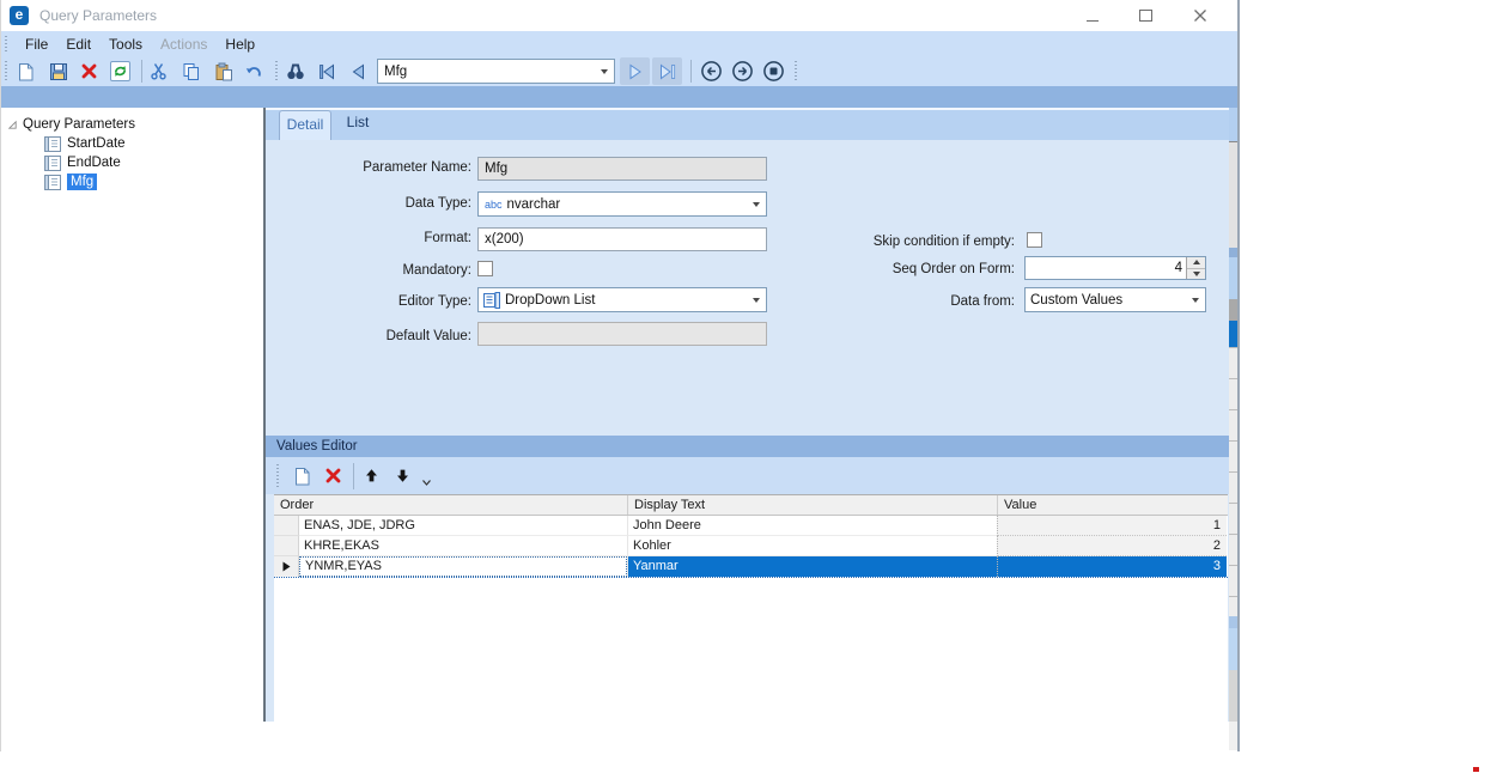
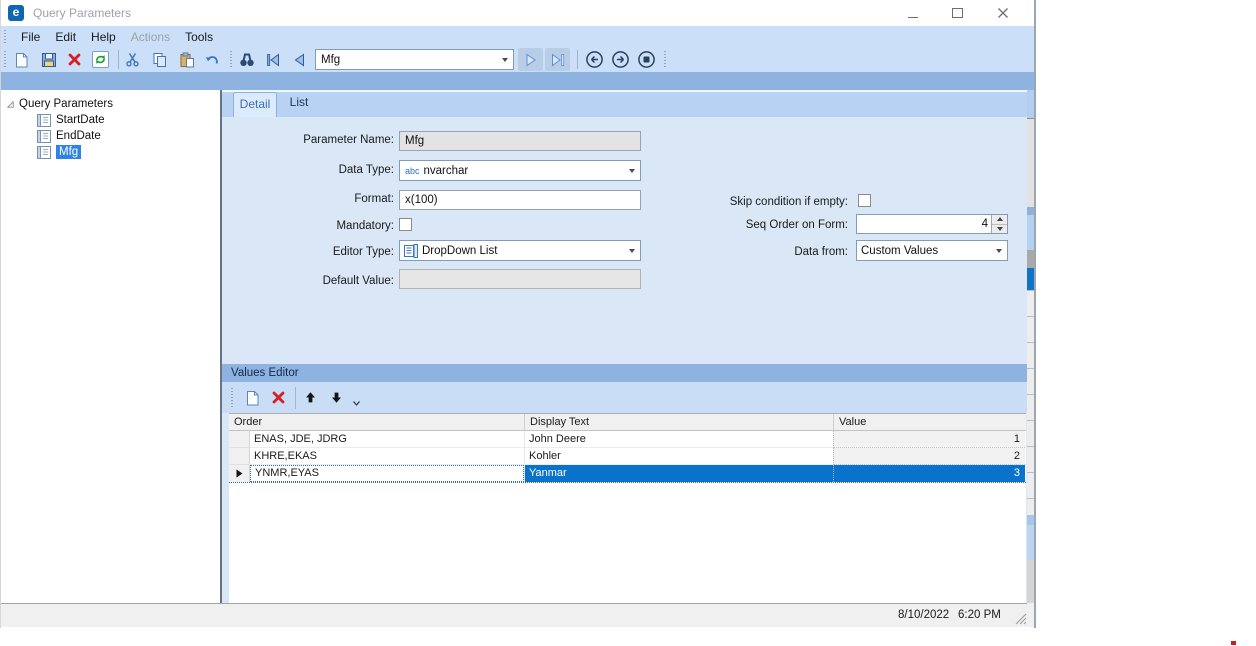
  e
  Query Parameters
  File
  Edit
- Tools
+ Help
  Actions
- Help
+ Tools
  Mfg
  Query Parameters
  StartDate
  EndDate
  Mfg
  Detail
  List
  Parameter Name:
  Mfg
  Data Type:
  abc
  nvarchar
  Format:
- x(200)
+ x(100)
  Mandatory:
  Editor Type:
  DropDown List
  Default Value:
  Skip condition if empty:
  Seq Order on Form:
  4
  Data from:
  Custom Values
  Values Editor
  Order
  Display Text
  Value
  ENAS, JDE, JDRG
  John Deere
  1
  KHRE,EKAS
  Kohler
  2
  YNMR,EYAS
  Yanmar
  3
+ 8/10/2022
+ 6:20 PM
